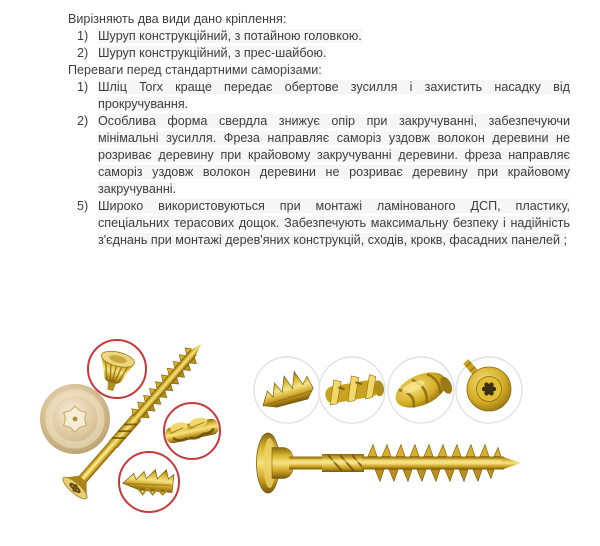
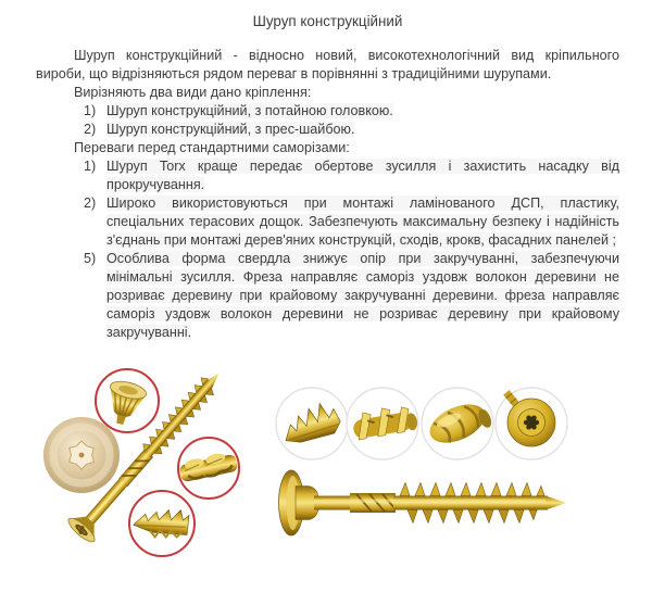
+ Шуруп конструкційний
+ Шуруп конструкційний - відносно новий, високотехнологічний вид кріпильного вироби, що відрізняються рядом переваг в порівнянні з традиційними шурупами.
  Вирізняють два види дано кріплення:
  1)
  Шуруп конструкційний, з потайною головкою.
  2)
  Шуруп конструкційний, з прес-шайбою.
  Переваги перед стандартними саморізами:
  1)
- Шліц Torx краще передає обертове зусилля і захистить насадку від прокручування.
+ Шуруп Torx краще передає обертове зусилля і захистить насадку від прокручування.
  2)
- Особлива форма свердла знижує опір при закручуванні, забезпечуючи мінімальні зусилля. Фреза направляє саморіз уздовж волокон деревини не розриває деревину при крайовому закручуванні деревини. фреза направляє саморіз уздовж волокон деревини не розриває деревину при крайовому закручуванні.
+ Широко використовуються при монтажі ламінованого ДСП, пластику, спеціальних терасових дощок. Забезпечують максимальну безпеку і надійність з'єднань при монтажі дерев'яних конструкцій, сходів, крокв, фасадних панелей ;
  5)
- Широко використовуються при монтажі ламінованого ДСП, пластику, спеціальних терасових дощок. Забезпечують максимальну безпеку і надійність з'єднань при монтажі дерев'яних конструкцій, сходів, крокв, фасадних панелей ;
+ Особлива форма свердла знижує опір при закручуванні, забезпечуючи мінімальні зусилля. Фреза направляє саморіз уздовж волокон деревини не розриває деревину при крайовому закручуванні деревини. фреза направляє саморіз уздовж волокон деревини не розриває деревину при крайовому закручуванні.
